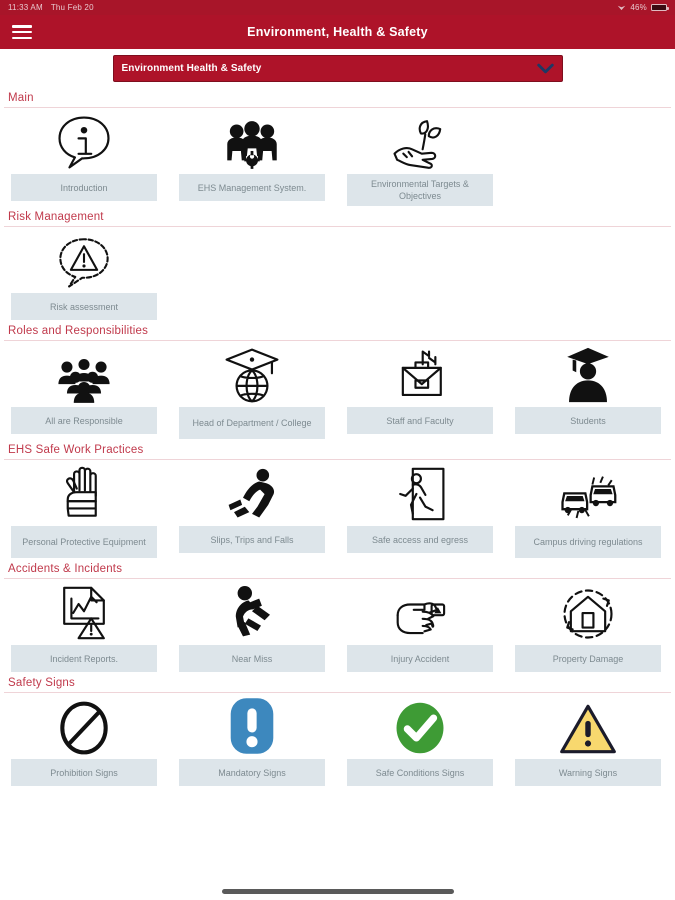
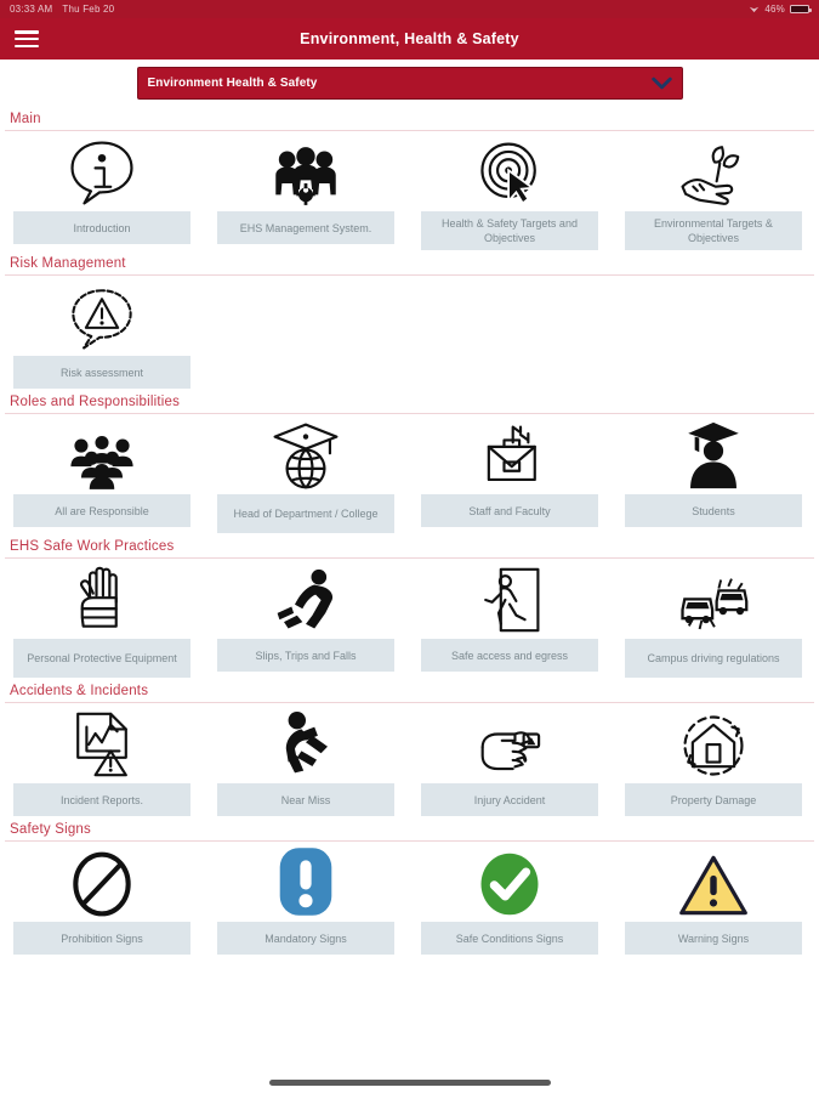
- 11:33 AM
+ 03:33 AM
  Thu Feb 20
  46%
  Environment, Health & Safety
  Environment Health & Safety
  Main
  Introduction
  EHS Management System.
+ Health & Safety Targets and Objectives
  Environmental Targets & Objectives
  Risk Management
  Risk assessment
  Roles and Responsibilities
  All are Responsible
  Head of Department / College
  Staff and Faculty
  Students
  EHS Safe Work Practices
  Personal Protective Equipment
  Slips, Trips and Falls
  Safe access and egress
  Campus driving regulations
  Accidents & Incidents
  Incident Reports.
  Near Miss
  Injury Accident
  Property Damage
  Safety Signs
  Prohibition Signs
  Mandatory Signs
  Safe Conditions Signs
  Warning Signs
